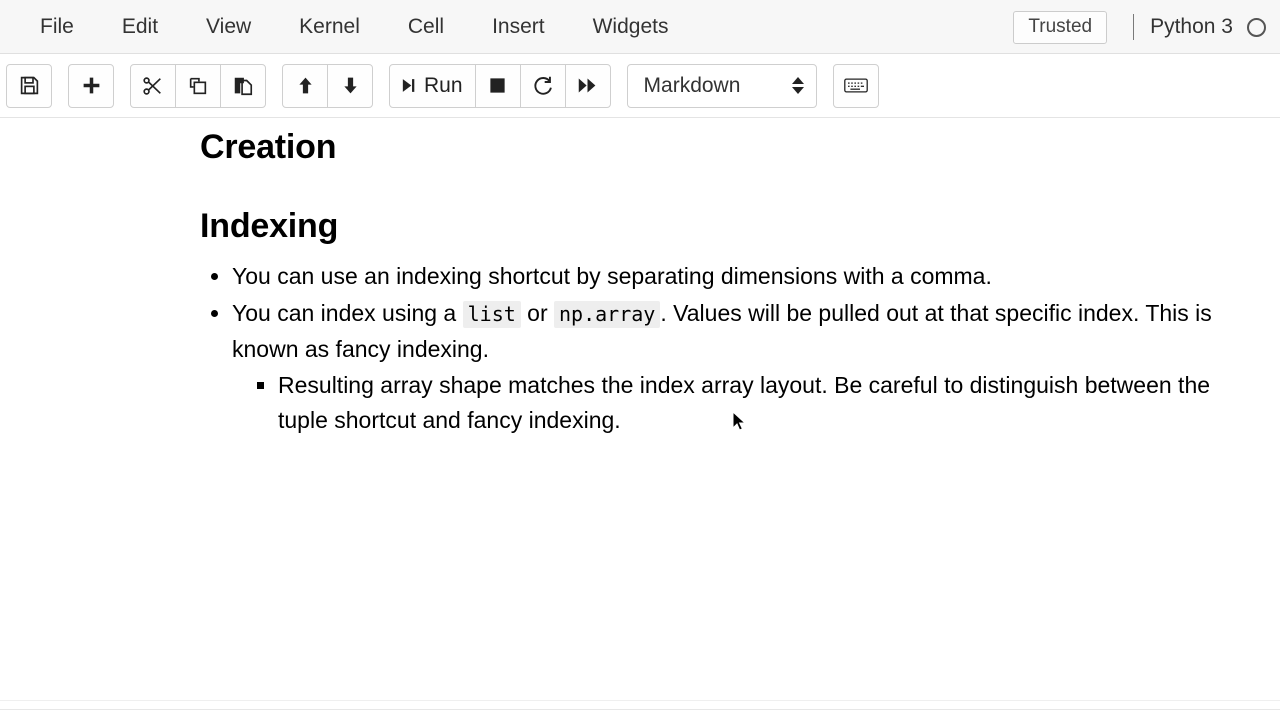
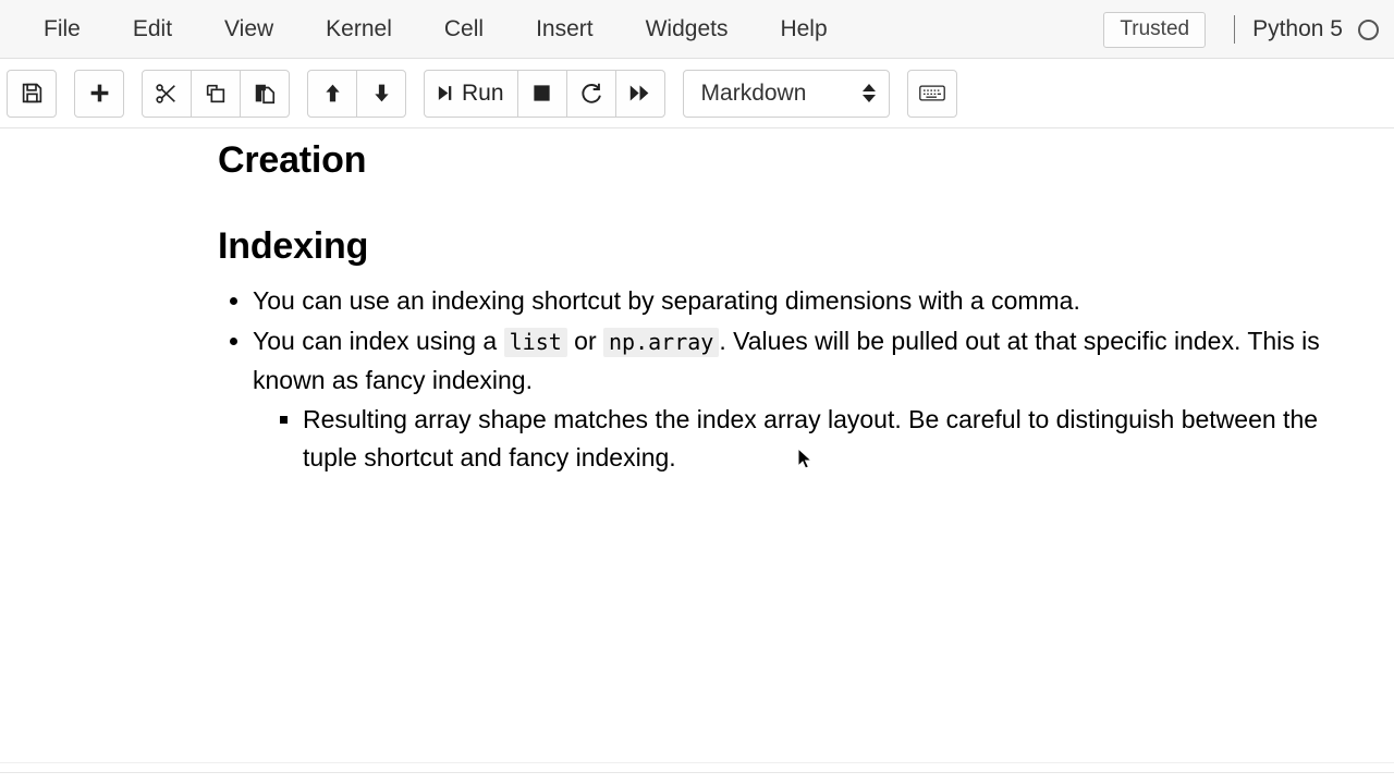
  File
  Edit
  View
  Kernel
  Cell
  Insert
  Widgets
+ Help
  Trusted
- Python 3
+ Python 5
  Run
  Markdown
  Creation
  Indexing
  You can use an indexing shortcut by separating dimensions with a comma.
  You can index using a list or np.array . Values will be pulled out at that specific index. This is known as fancy indexing.
  Resulting array shape matches the index array layout. Be careful to distinguish between the tuple shortcut and fancy indexing.
